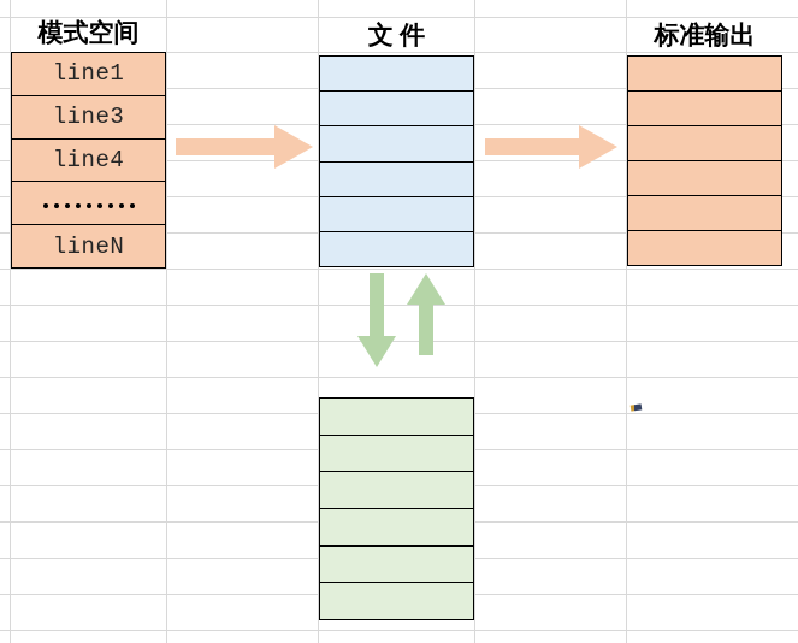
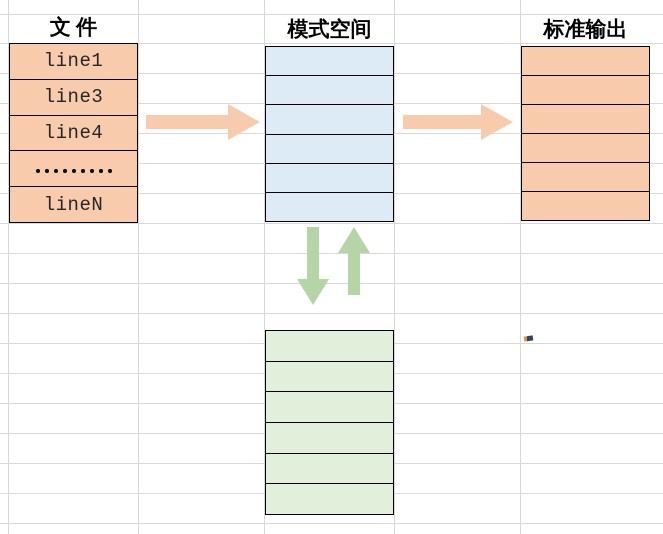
- 模式空间
+ 文 件
  line1
  line3
  line4
  lineN
- 文 件
+ 模式空间
  标准输出
